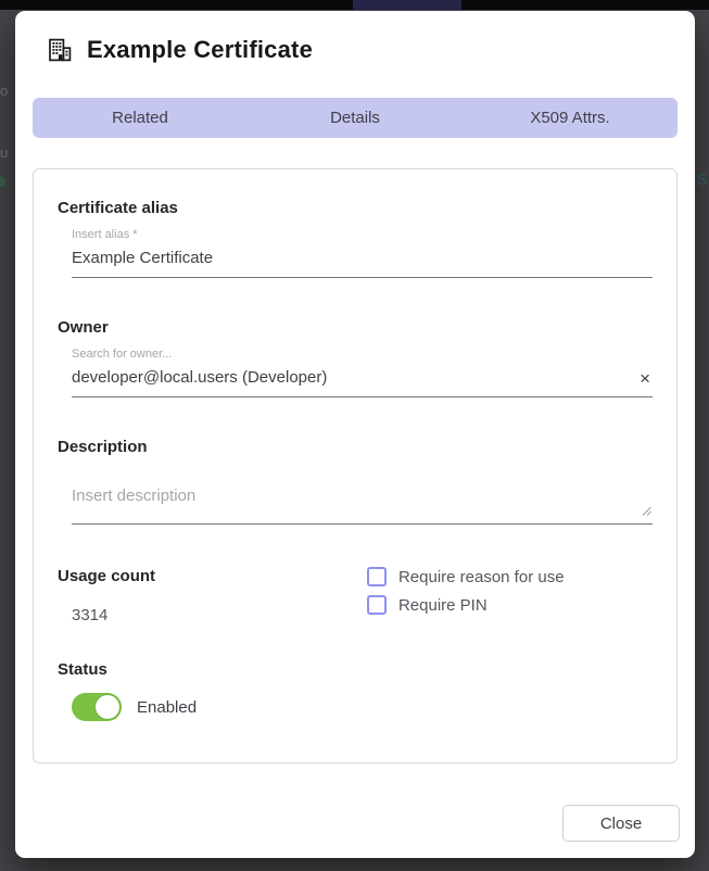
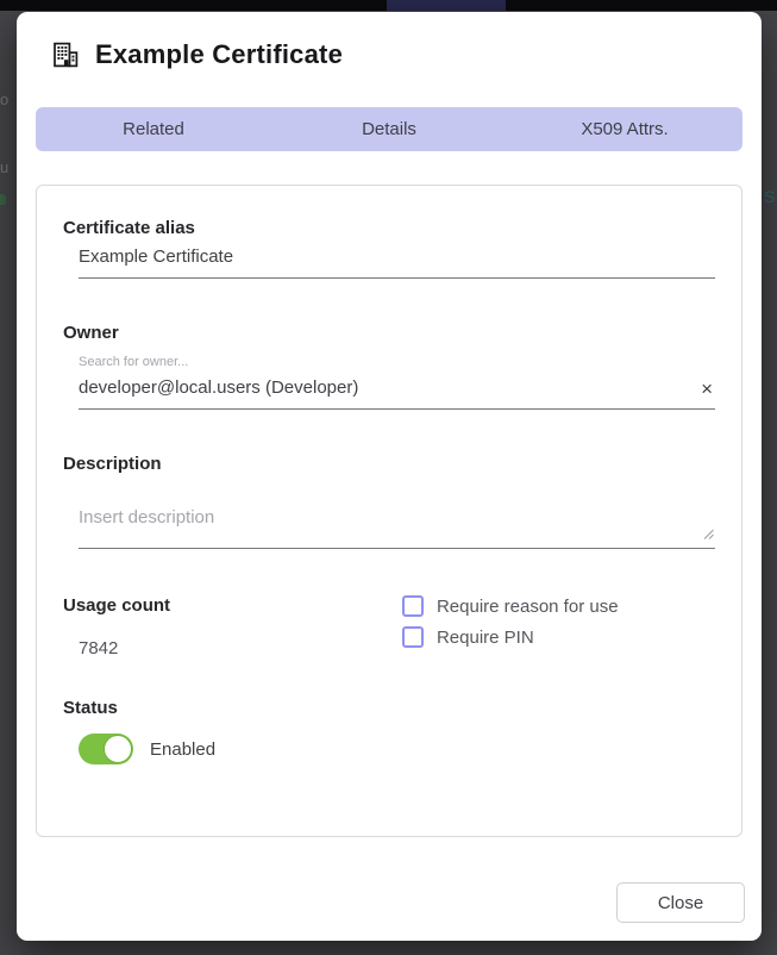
  o
  u
  S
  Example Certificate
  Related
  Details
  X509 Attrs.
  Certificate alias
- Insert alias *
  Example Certificate
  Owner
  Search for owner...
  developer@local.users (Developer)
  ×
  Description
  Insert description
  Usage count
- 3314
+ 7842
  Require reason for use
  Require PIN
  Status
  Enabled
  Close
